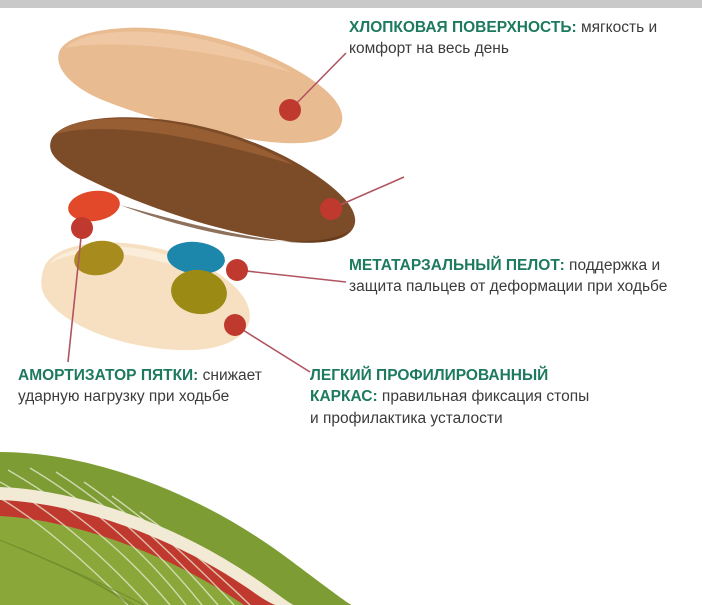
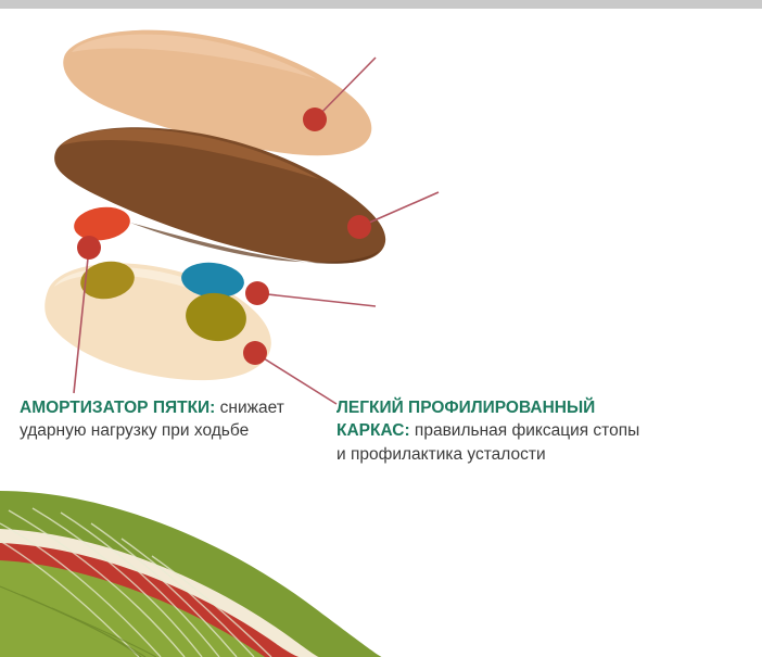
- ХЛОПКОВАЯ ПОВЕРХНОСТЬ: мягкость и комфорт на весь день
- МЕТАТАРЗАЛЬНЫЙ ПЕЛОТ: поддержка и защита пальцев от деформации при ходьбе
  АМОРТИЗАТОР ПЯТКИ: снижает ударную нагрузку при ходьбе
  ЛЕГКИЙ ПРОФИЛИРОВАННЫЙ КАРКАС: правильная фиксация стопы и профилактика усталости
